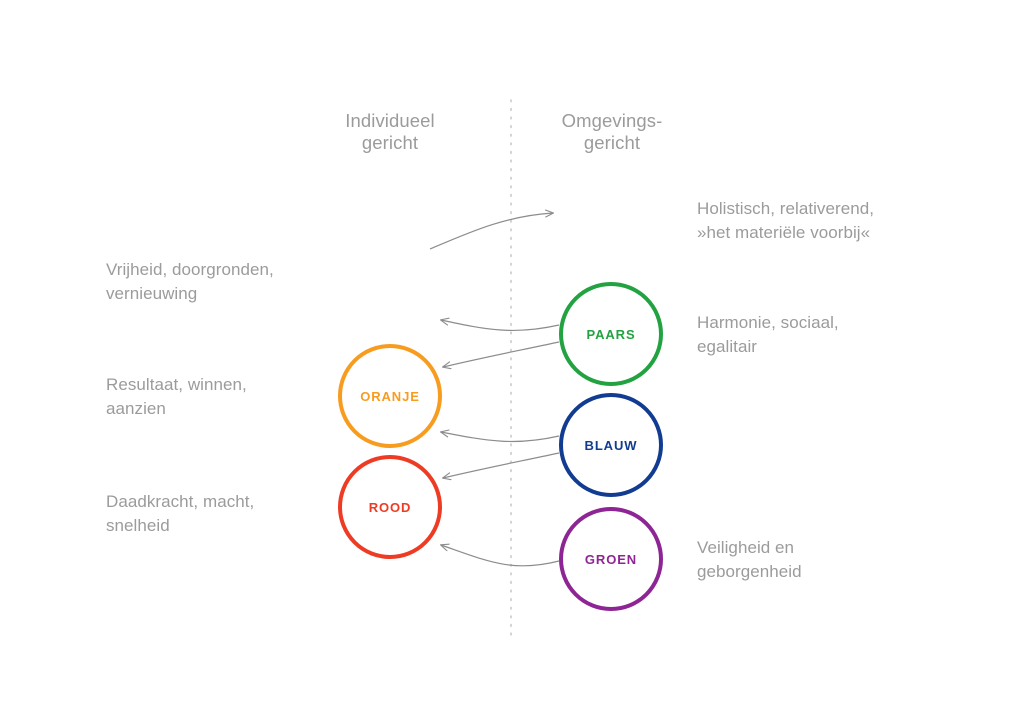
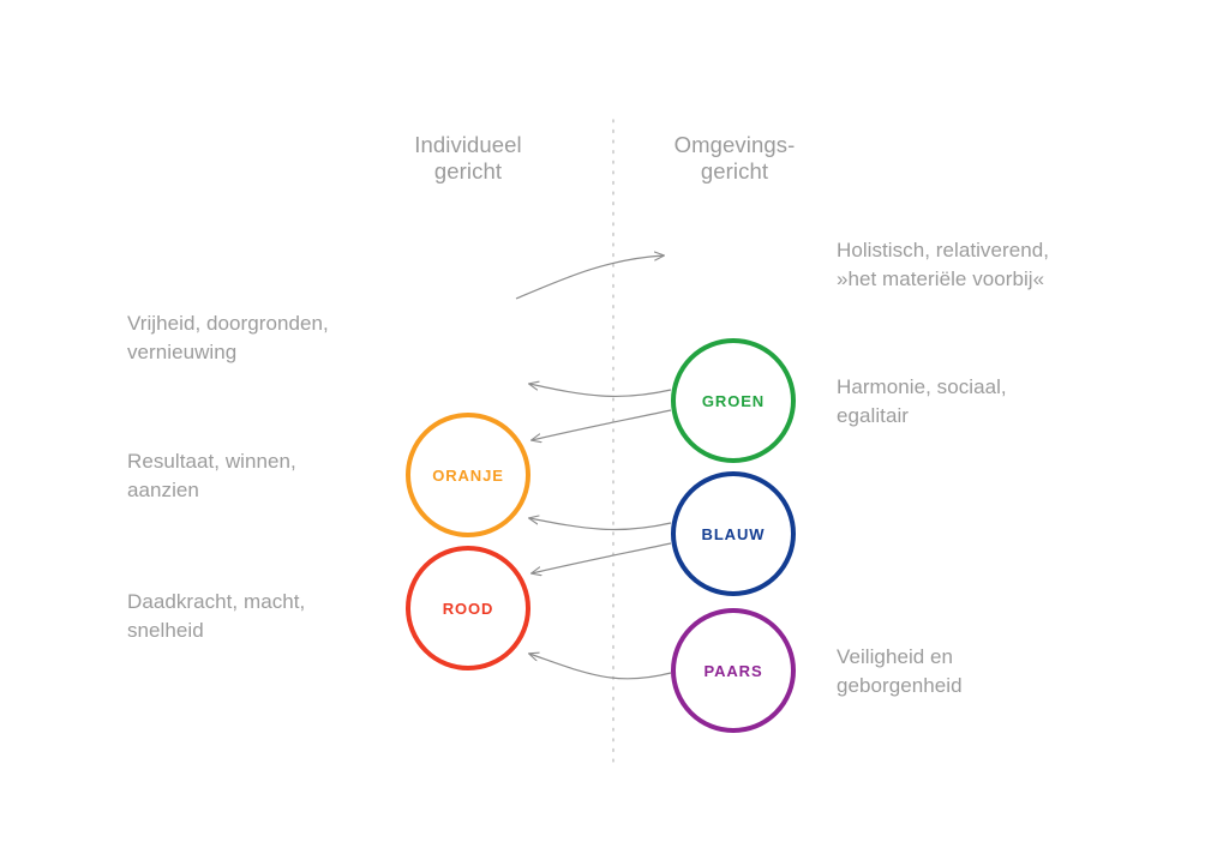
  Individueel
  gericht
  Omgevings-
  gericht
  ORANJE
  ROOD
- PAARS
+ GROEN
  BLAUW
- GROEN
+ PAARS
  Vrijheid, doorgronden,
  vernieuwing
  Resultaat, winnen,
  aanzien
  Daadkracht, macht,
  snelheid
  Holistisch, relativerend,
  »het materiële voorbij«
  Harmonie, sociaal,
  egalitair
  Veiligheid en
  geborgenheid
